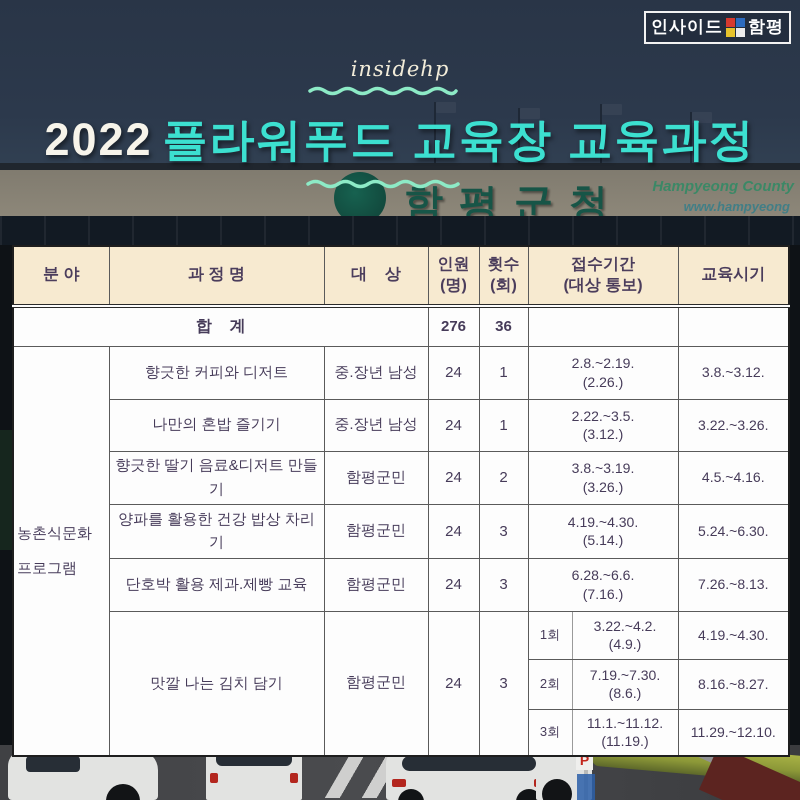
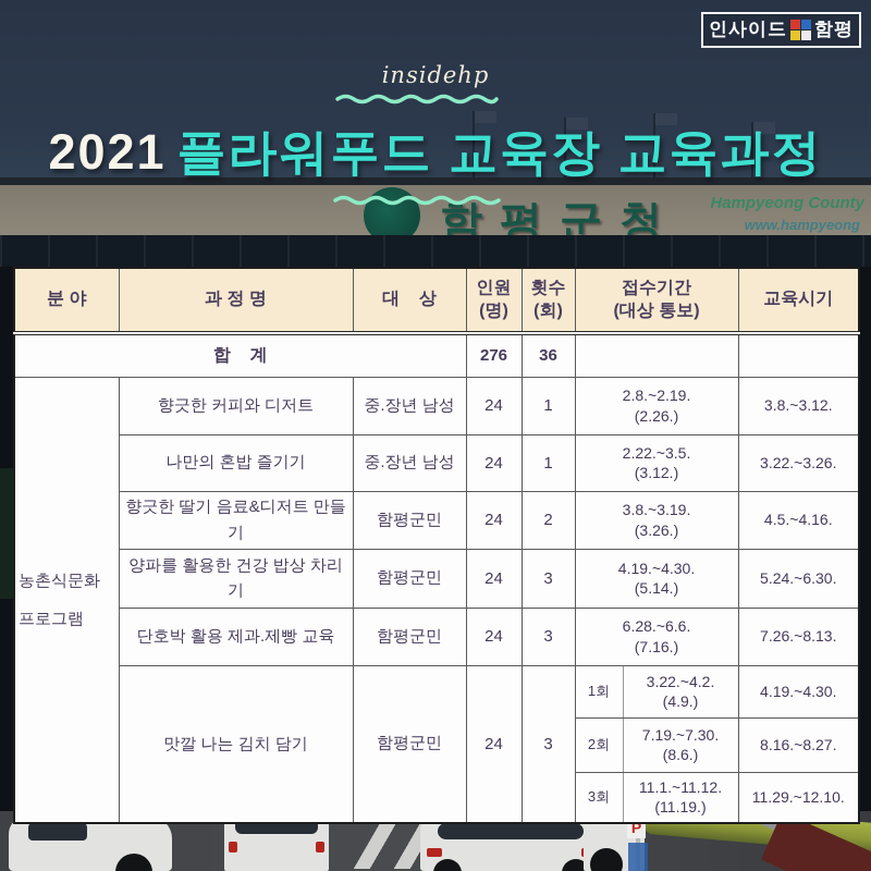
  함평군청
  Hampyeong County
  www.hampyeong
  P
  인사이드
  함평
  insidehp
- 2022 플라워푸드 교육장 교육과정
+ 2021 플라워푸드 교육장 교육과정
  분 야	과 정 명	대 상	인원(명)	횟수(회)	접수기간(대상 통보)	교육시기
  합 계	276	36
  농촌식문화 프로그램	향긋한 커피와 디저트	중.장년 남성	24	1	2.8.~2.19.(2.26.)	3.8.~3.12.
  나만의 혼밥 즐기기	중.장년 남성	24	1	2.22.~3.5.(3.12.)	3.22.~3.26.
  향긋한 딸기 음료&디저트 만들기	함평군민	24	2	3.8.~3.19.(3.26.)	4.5.~4.16.
  양파를 활용한 건강 밥상 차리기	함평군민	24	3	4.19.~4.30.(5.14.)	5.24.~6.30.
  단호박 활용 제과.제빵 교육	함평군민	24	3	6.28.~6.6.(7.16.)	7.26.~8.13.
  맛깔 나는 김치 담기	함평군민	24	3	1회	3.22.~4.2.(4.9.)	4.19.~4.30.
  2회	7.19.~7.30.(8.6.)	8.16.~8.27.
  3회	11.1.~11.12.(11.19.)	11.29.~12.10.
